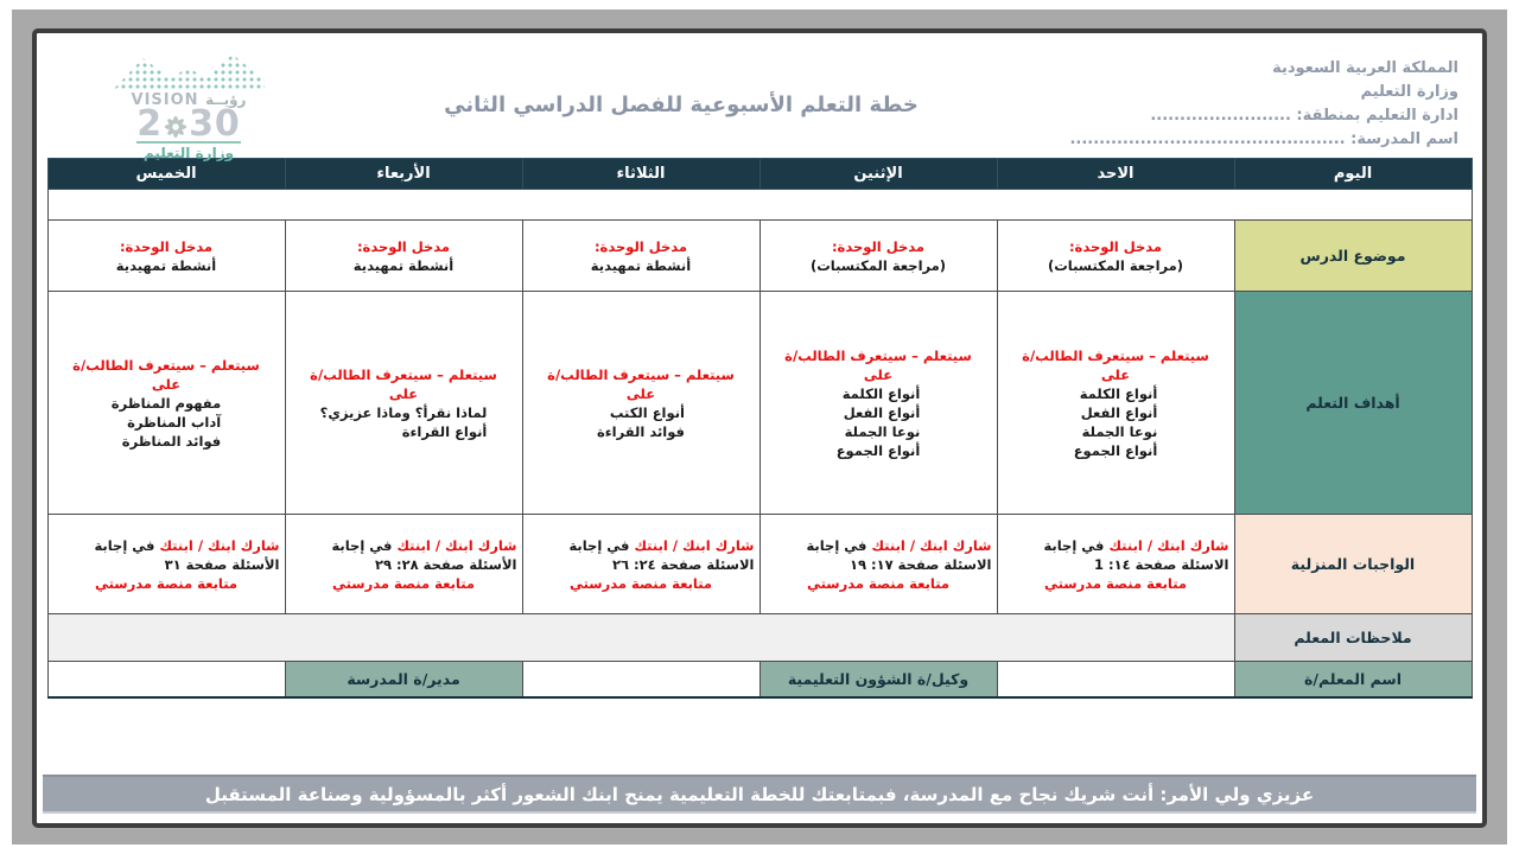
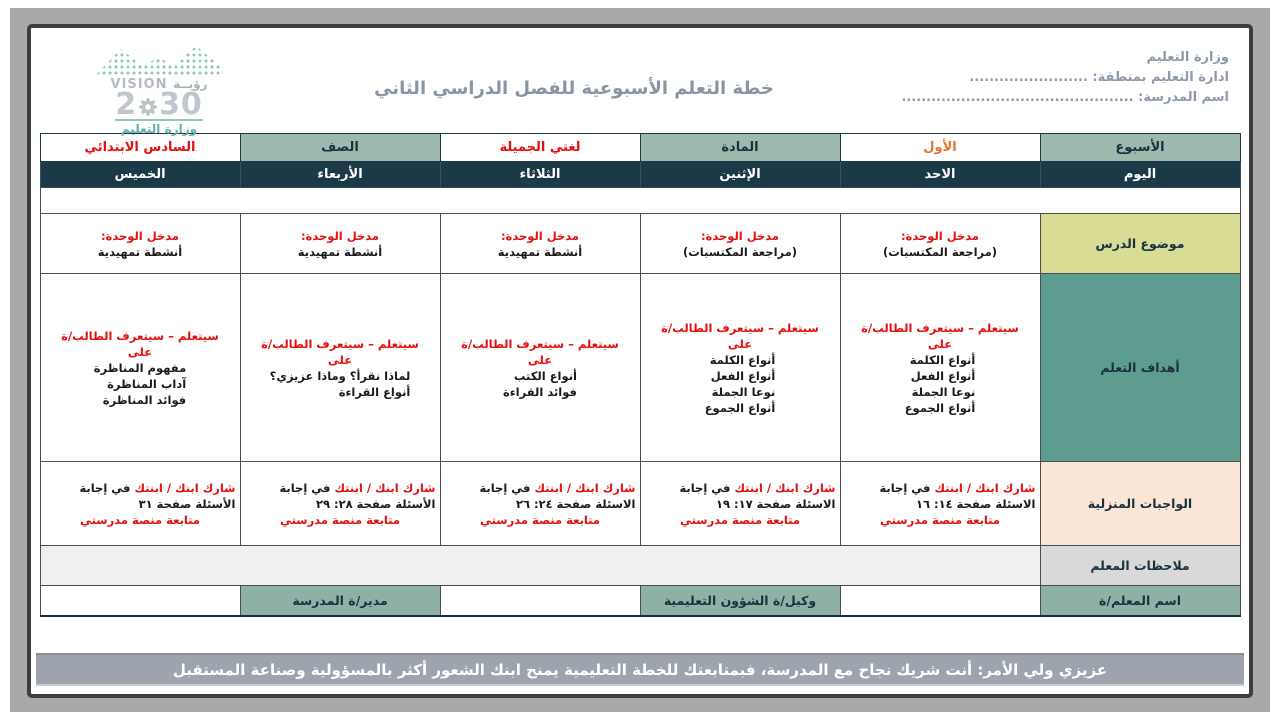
  VISION رؤيــة
  2 30
  وزارة التعليم
  خطة التعلم الأسبوعية للفصل الدراسي الثاني
- المملكة العربية السعودية
  وزارة التعليم
  ادارة التعليم بمنطقة: ........................
  اسم المدرسة: ...............................................
+ الأسبوع	الأول	المادة	لغتي الجميلة	الصف	السادس الابتدائي
  اليوم	الاحد	الإثنين	الثلاثاء	الأربعاء	الخميس
  موضوع الدرس	مدخل الوحدة:(مراجعة المكتسبات)	مدخل الوحدة:(مراجعة المكتسبات)	مدخل الوحدة:أنشطة تمهيدية	مدخل الوحدة:أنشطة تمهيدية	مدخل الوحدة:أنشطة تمهيدية
  أهداف التعلم	سيتعلم – سيتعرف الطالب/ةعلىأنواع الكلمة أنواع الفعل نوعا الجملة أنواع الجموع	سيتعلم – سيتعرف الطالب/ةعلىأنواع الكلمة أنواع الفعل نوعا الجملة أنواع الجموع	سيتعلم – سيتعرف الطالب/ةعلىأنواع الكتب فوائد القراءة	سيتعلم – سيتعرف الطالب/ةعلىلماذا نقرأ؟ وماذا عزيزي؟ أنواع القراءة	سيتعلم – سيتعرف الطالب/ةعلىمفهوم المناظرة آداب المناظرة فوائد المناظرة
- الواجبات المنزلية	شارك ابنك / ابنتك في إجابةالاسئلة صفحة ١٤: 1متابعة منصة مدرستي	شارك ابنك / ابنتك في إجابةالاسئلة صفحة ١٧: ١٩متابعة منصة مدرستي	شارك ابنك / ابنتك في إجابةالاسئلة صفحة ٢٤: ٢٦متابعة منصة مدرستي	شارك ابنك / ابنتك في إجابةالأسئلة صفحة ٢٨: ٢٩متابعة منصة مدرستي	شارك ابنك / ابنتك في إجابةالأسئلة صفحة ٣١متابعة منصة مدرستي
+ الواجبات المنزلية	شارك ابنك / ابنتك في إجابةالاسئلة صفحة ١٤: ١٦متابعة منصة مدرستي	شارك ابنك / ابنتك في إجابةالاسئلة صفحة ١٧: ١٩متابعة منصة مدرستي	شارك ابنك / ابنتك في إجابةالاسئلة صفحة ٢٤: ٢٦متابعة منصة مدرستي	شارك ابنك / ابنتك في إجابةالأسئلة صفحة ٢٨: ٢٩متابعة منصة مدرستي	شارك ابنك / ابنتك في إجابةالأسئلة صفحة ٣١متابعة منصة مدرستي
  ملاحظات المعلم
  اسم المعلم/ة		وكيل/ة الشؤون التعليمية		مدير/ة المدرسة
  عزيزي ولي الأمر: أنت شريك نجاح مع المدرسة، فبمتابعتك للخطة التعليمية يمنح ابنك الشعور أكثر بالمسؤولية وصناعة المستقبل
